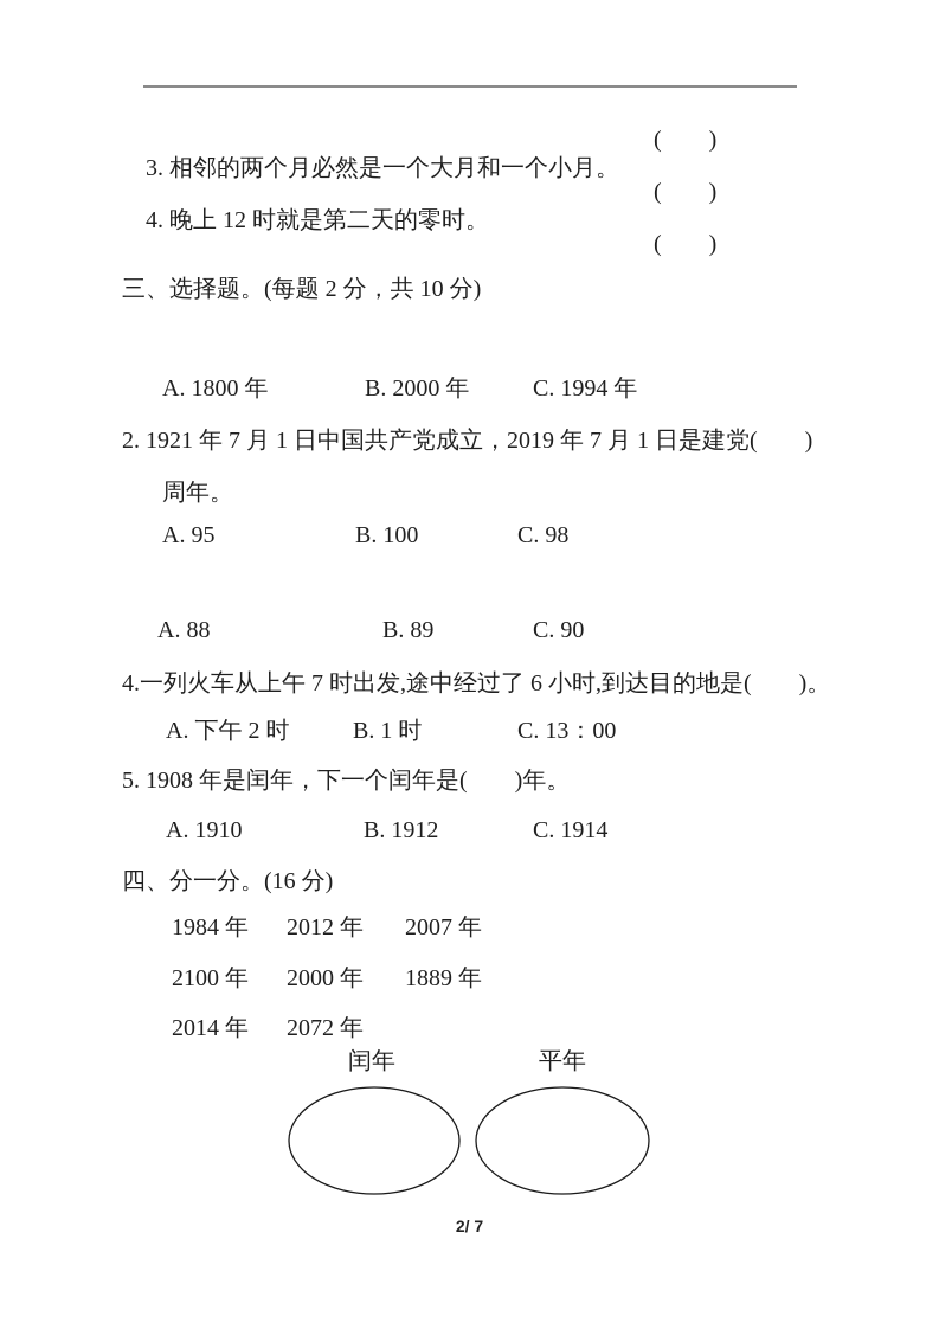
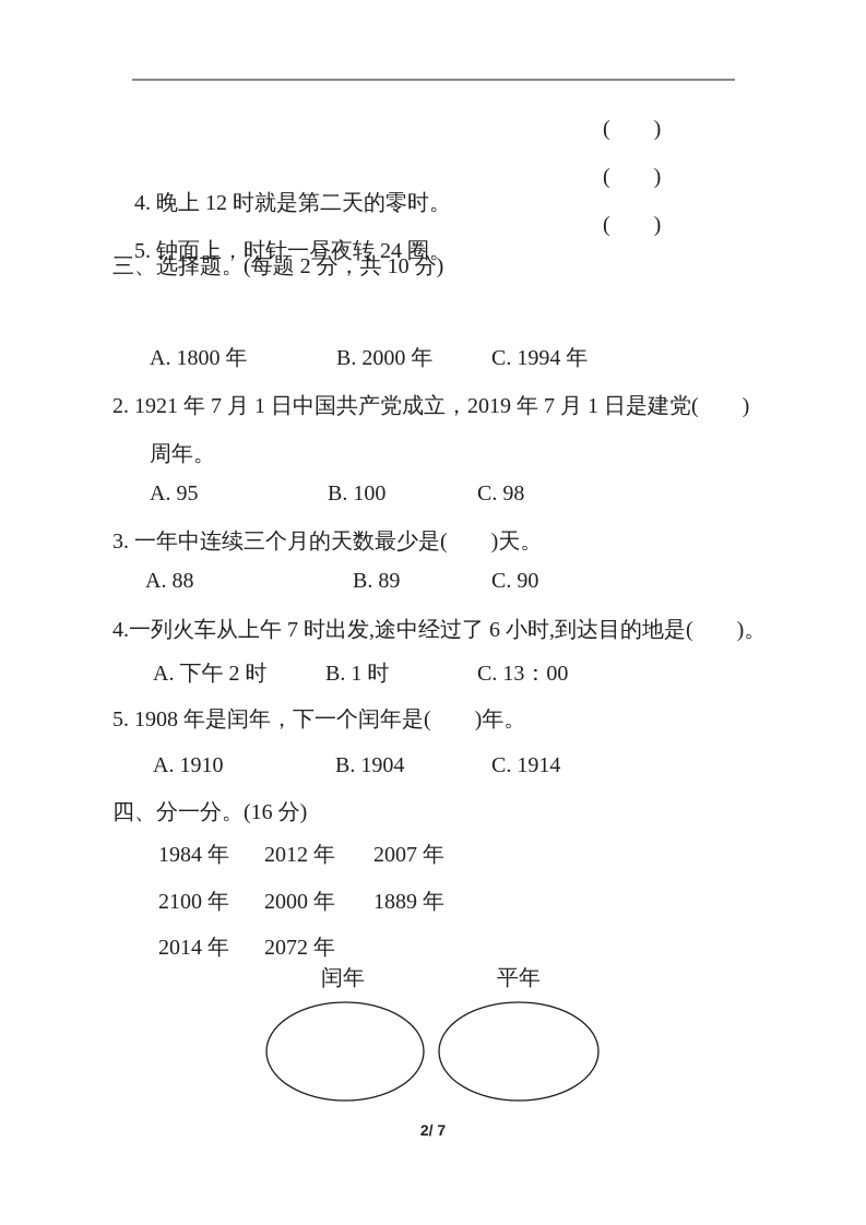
- 3. 相邻的两个月必然是一个大月和一个小月。
  ( )
  4. 晚上 12 时就是第二天的零时。
  ( )
+ 5. 钟面上，时针一昼夜转 24 圈。
  ( )
  三、选择题。(每题 2 分，共 10 分)
  A. 1800 年
  B. 2000 年
  C. 1994 年
  2. 1921 年 7 月 1 日中国共产党成立，2019 年 7 月 1 日是建党( )
  周年。
  A. 95
  B. 100
  C. 98
+ 3. 一年中连续三个月的天数最少是( )天。
  A. 88
  B. 89
  C. 90
  4.一列火车从上午 7 时出发,途中经过了 6 小时,到达目的地是( )。
  A. 下午 2 时
  B. 1 时
  C. 13：00
  5. 1908 年是闰年，下一个闰年是( )年。
  A. 1910
- B. 1912
+ B. 1904
  C. 1914
  四、分一分。(16 分)
  1984 年
  2012 年
  2007 年
  2100 年
  2000 年
  1889 年
  2014 年
  2072 年
  闰年
  平年
  2/ 7
